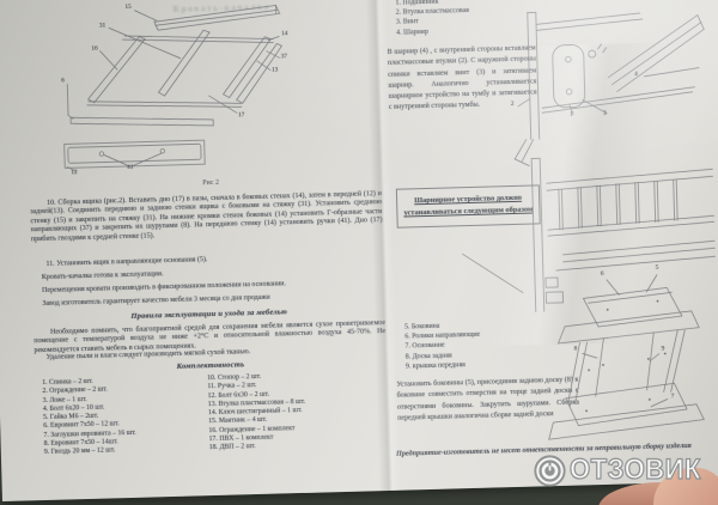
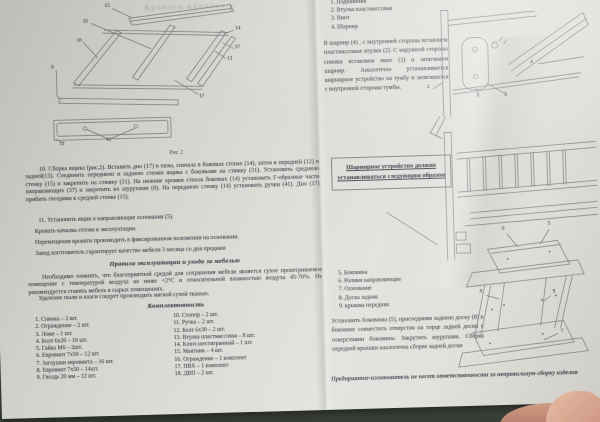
- ОТЗОВИК
